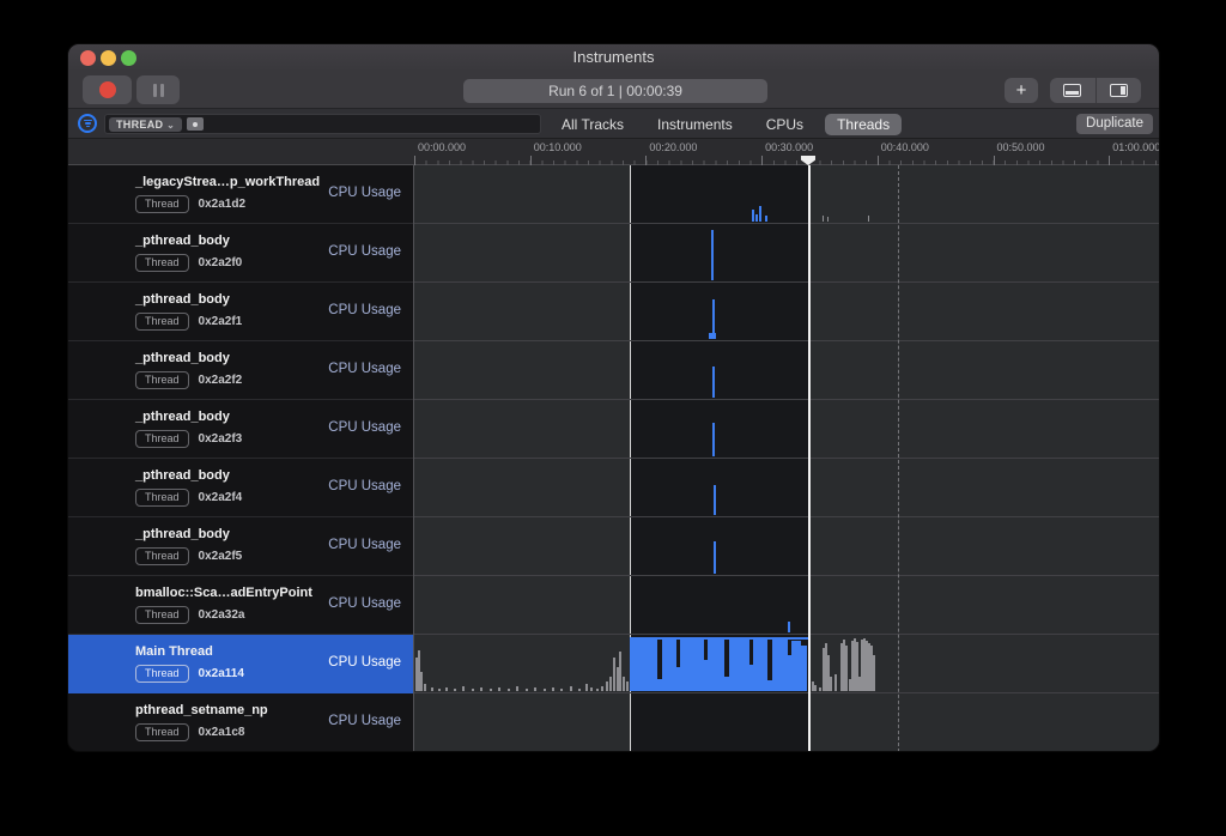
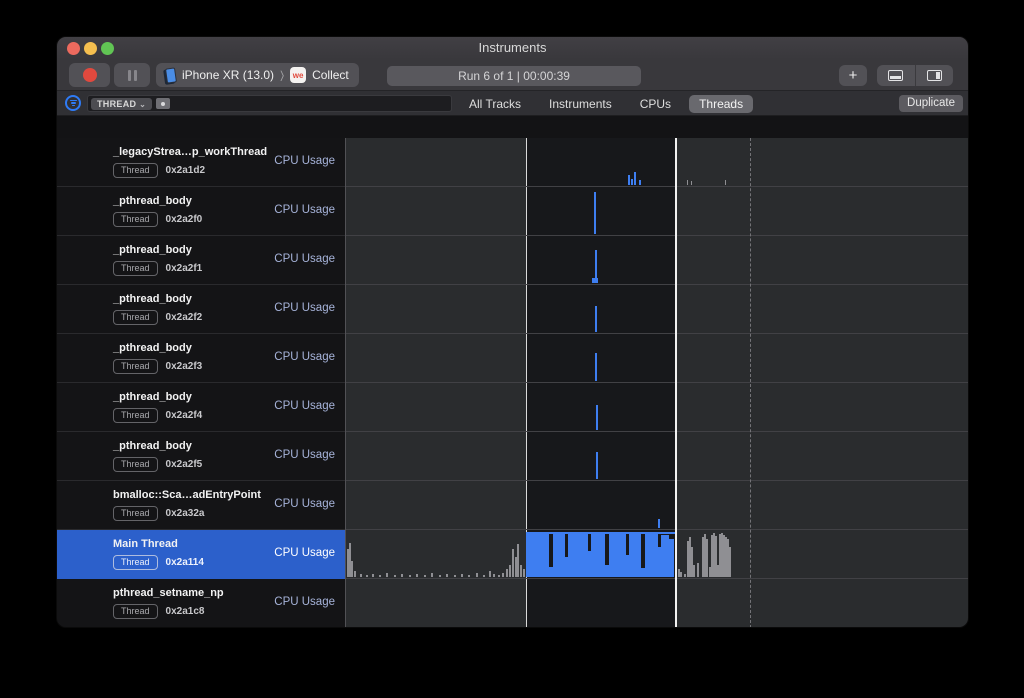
  Instruments
+ iPhone XR (13.0)
+ 〉
+ we
+ Collect
  Run 6 of 1 | 00:00:39
  +
  THREAD ⌄
  All Tracks
  Instruments
  CPUs
  Threads
  Duplicate
- 00:00.000
- 00:10.000
- 00:20.000
- 00:30.000
- 00:40.000
- 00:50.000
- 01:00.000
  _legacyStrea…p_workThread
  Thread
  0x2a1d2
  CPU Usage
  _pthread_body
  Thread
  0x2a2f0
  CPU Usage
  _pthread_body
  Thread
  0x2a2f1
  CPU Usage
  _pthread_body
  Thread
  0x2a2f2
  CPU Usage
  _pthread_body
  Thread
  0x2a2f3
  CPU Usage
  _pthread_body
  Thread
  0x2a2f4
  CPU Usage
  _pthread_body
  Thread
  0x2a2f5
  CPU Usage
  bmalloc::Sca…adEntryPoint
  Thread
  0x2a32a
  CPU Usage
  Main Thread
  Thread
  0x2a114
  CPU Usage
  pthread_setname_np
  Thread
  0x2a1c8
  CPU Usage
